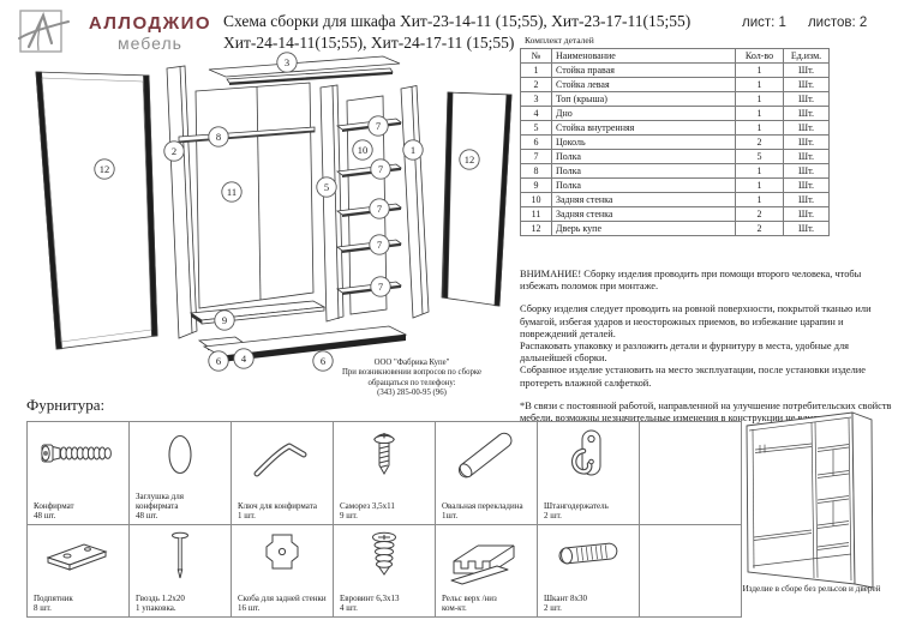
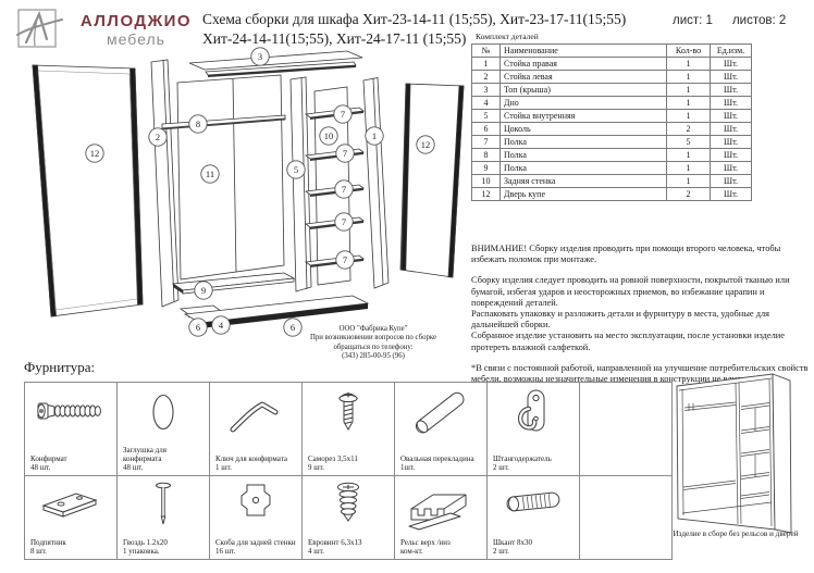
  АЛЛОДЖИО
  мебель
  Схема сборки для шкафа Хит-23-14-11 (15;55), Хит-23-17-11(15;55)
  Хит-24-14-11(15;55), Хит-24-17-11 (15;55)
  лист: 1
  листов: 2
  Комплект деталей
  №	Наименование	Кол-во	Ед.изм.
  1	Стойка правая	1	Шт.
  2	Стойка левая	1	Шт.
  3	Топ (крыша)	1	Шт.
  4	Дно	1	Шт.
  5	Стойка внутренняя	1	Шт.
  6	Цоколь	2	Шт.
  7	Полка	5	Шт.
  8	Полка	1	Шт.
  9	Полка	1	Шт.
  10	Задняя стенка	1	Шт.
- 11	Задняя стенка	2	Шт.
  12	Дверь купе	2	Шт.
  3
  12
  2
  8
  11
  5
  10
  7
  7
  7
  7
  7
  1
  12
  9
  6
  4
  6
  ВНИМАНИЕ! Сборку изделия проводить при помощи второго человека, чтобы избежать поломок при монтаже.
  Сборку изделия следует проводить на ровной поверхности, покрытой тканью или бумагой, избегая ударов и неосторожных приемов, во избежание царапин и повреждений деталей.
  Распаковать упаковку и разложить детали и фурнитуру в места, удобные для дальнейшей сборки.
  Собранное изделие установить на место эксплуатации, после установки изделие протереть влажной салфеткой.
  *В связи с постоянной работой, направленной на улучшение потребительских свойств мебели, возможны незначительные изменения в конструкции не в
  Фурнитура:
  Конфирмат
  48 шт.
  Заглушка для конфирмата
  48 шт.
  Ключ для конфирмата
  1 шт.
  Саморез 3,5х11
  9 шт.
  Овальная перекладина
  1шт.
  Штангодержатель
  2 шт.
  Подпятник
  8 шт.
  Гвоздь 1.2х20
  1 упаковка.
  Скоба для задней стенки
  16 шт.
  Евровинт 6,3х13
  4 шт.
  Рельс верх /низ
  ком-кт.
  Шкант 8х30
  2 шт.
  Изделие в сборе без рельсов и дверей
